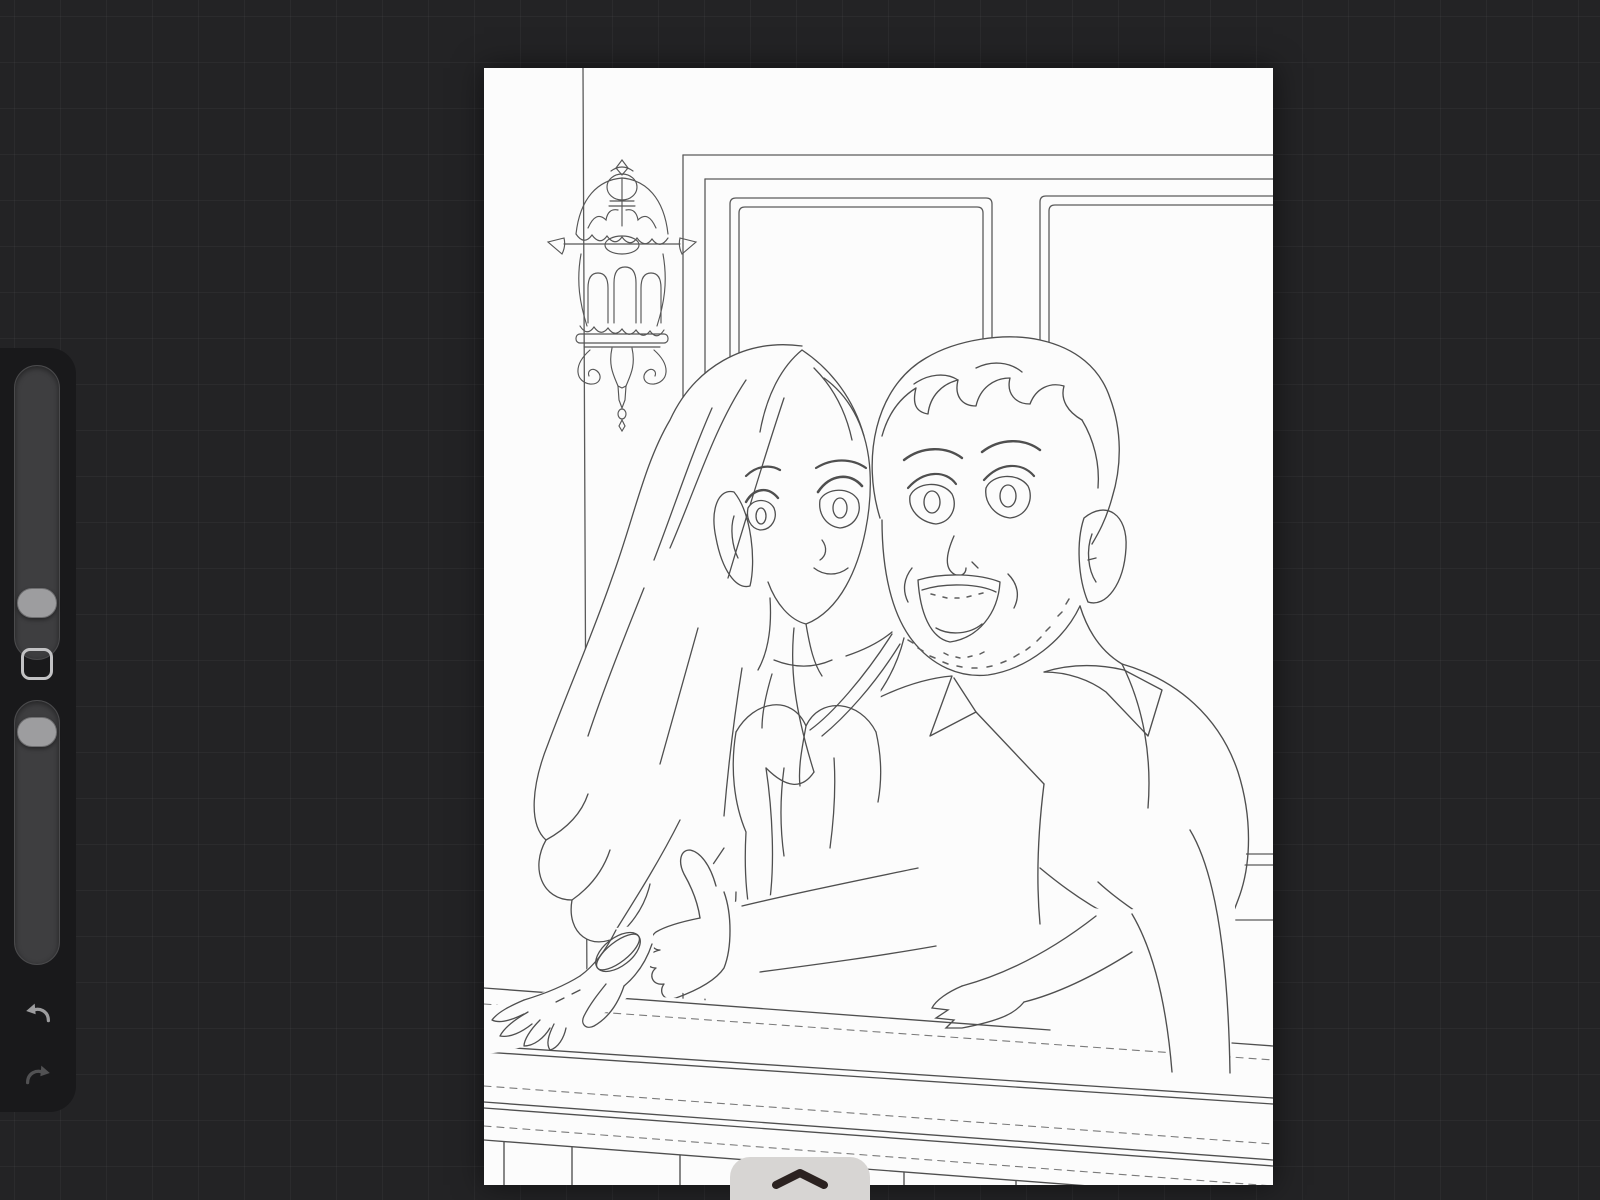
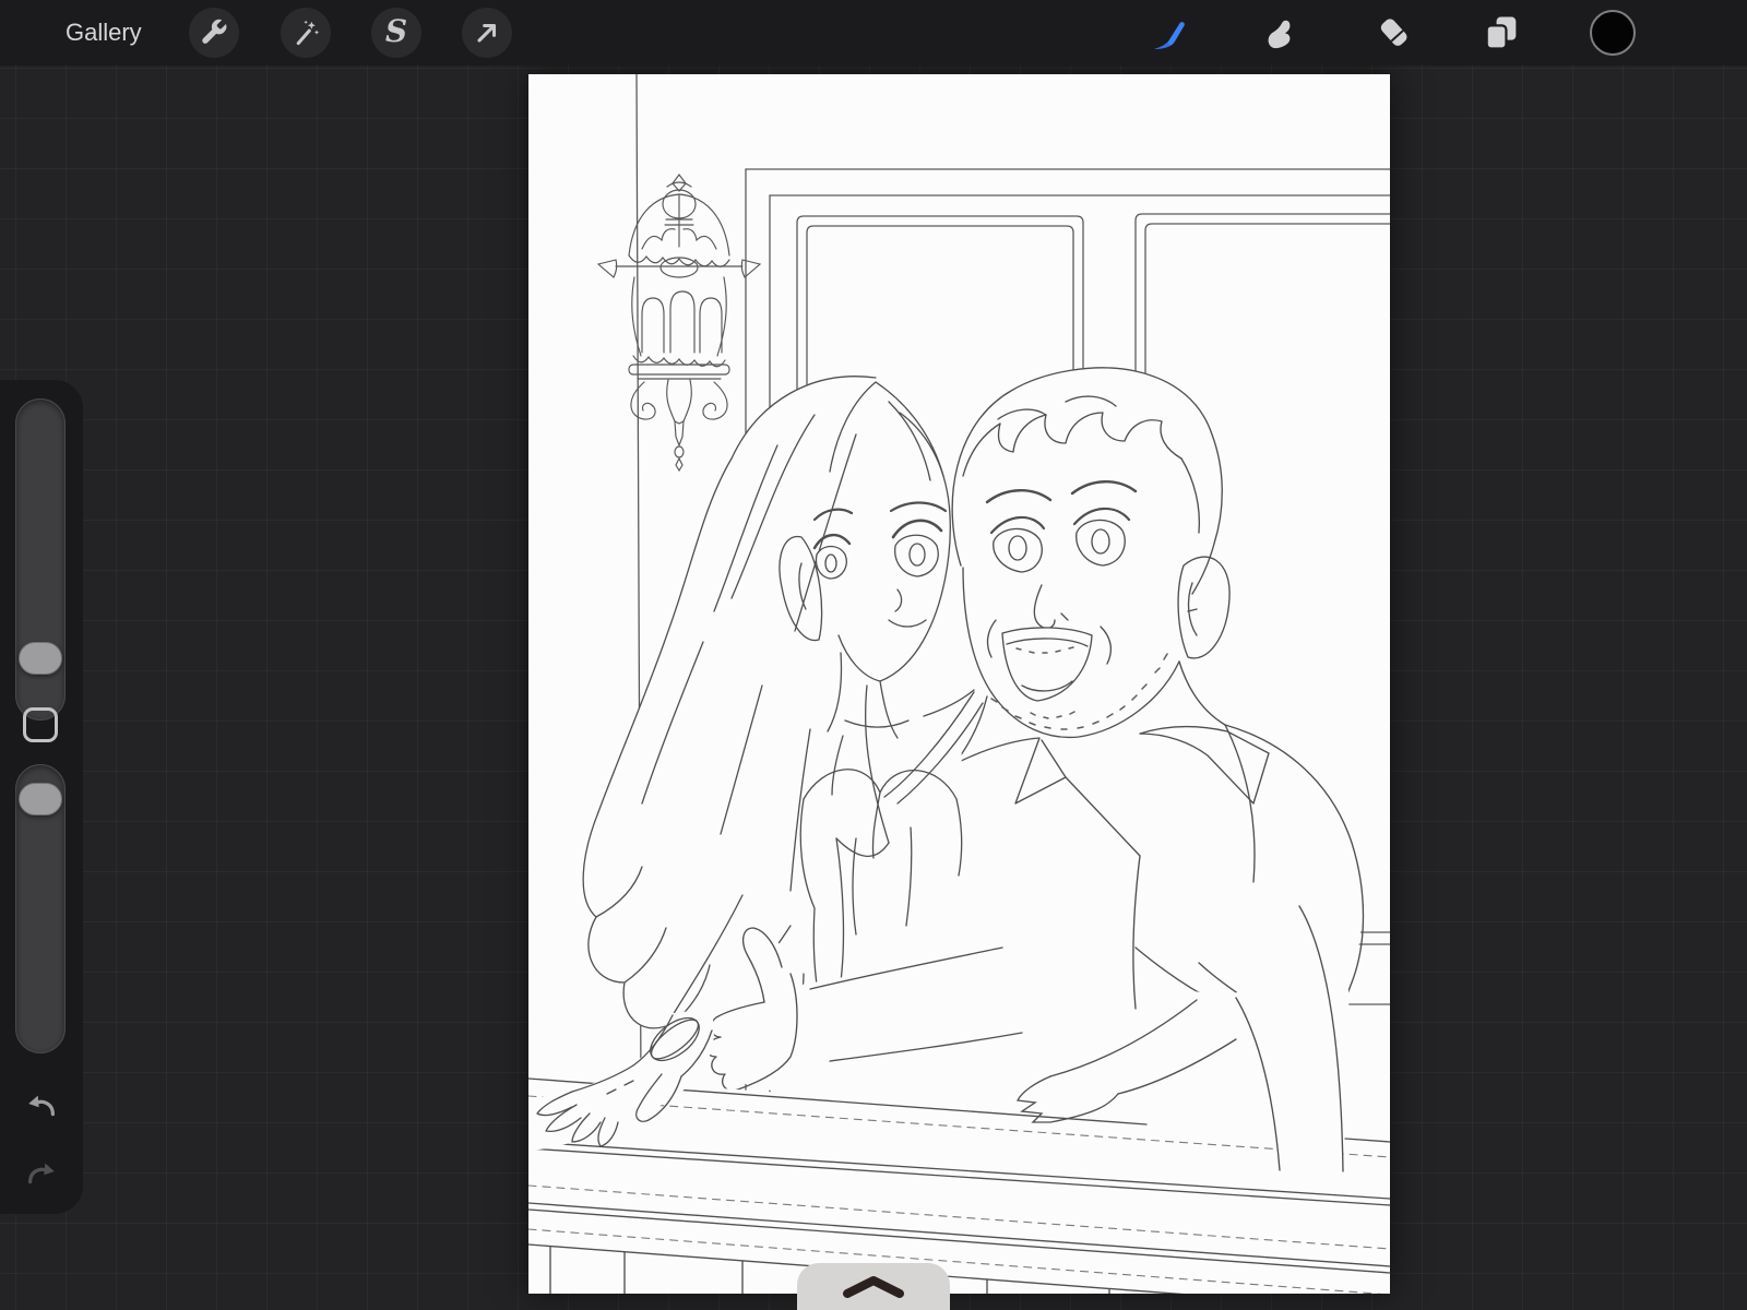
+ Gallery
+ S
